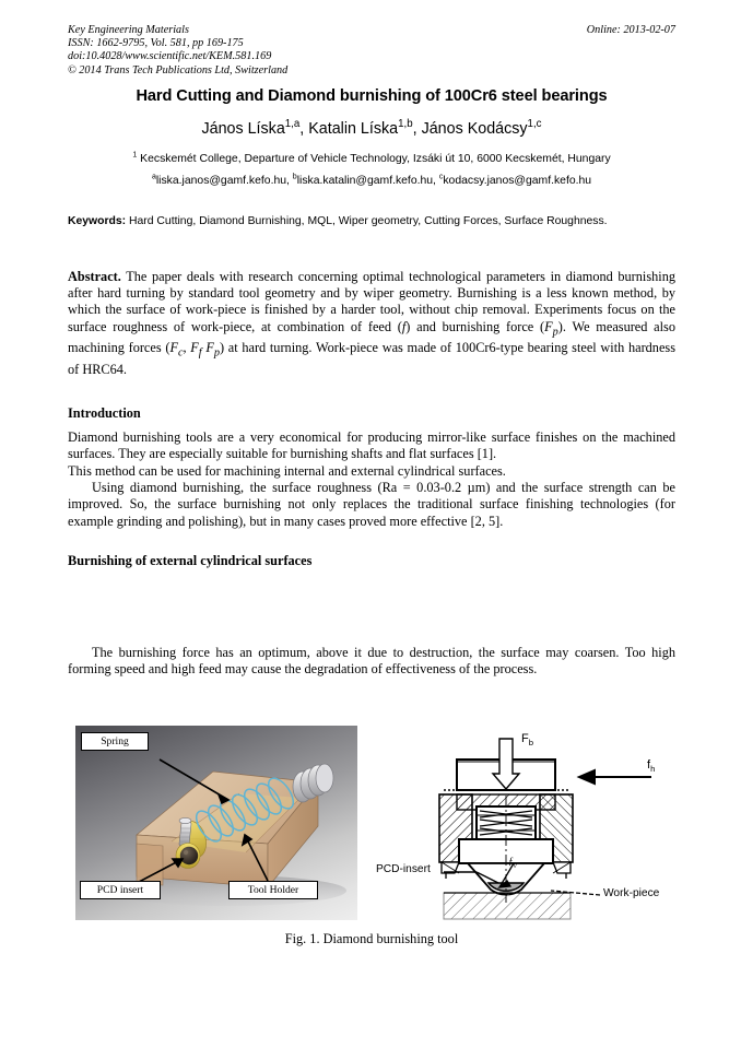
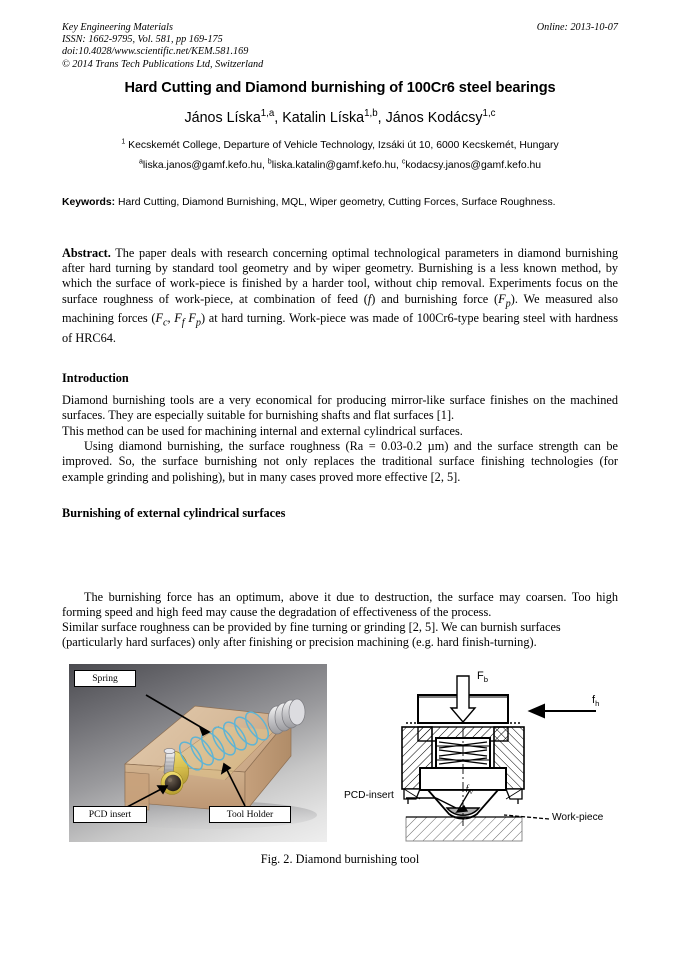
  Key Engineering Materials
  ISSN: 1662-9795, Vol. 581, pp 169-175
  doi:10.4028/www.scientific.net/KEM.581.169
  © 2014 Trans Tech Publications Ltd, Switzerland
- Online: 2013-02-07
+ Online: 2013-10-07
  Hard Cutting and Diamond burnishing of 100Cr6 steel bearings
  János Líska1,a, Katalin Líska1,b, János Kodácsy1,c
  Kecskemét College, Departure of Vehicle Technology, Izsáki út 10, 6000 Kecskemét, Hungary
  liska.janos@gamf.kefo.hu, liska.katalin@gamf.kefo.hu, kodacsy.janos@gamf.kefo.hu
  Keywords: Hard Cutting, Diamond Burnishing, MQL, Wiper geometry, Cutting Forces, Surface Roughness.
  Abstract. The paper deals with research concerning optimal technological parameters in diamond burnishing after hard turning by standard tool geometry and by wiper geometry. Burnishing is a less known method, by which the surface of work-piece is finished by a harder tool, without chip removal. Experiments focus on the surface roughness of work-piece, at combination of feed (f) and burnishing force (Fp). We measured also machining forces (Fc, Ff Fp) at hard turning. Work-piece was made of 100Cr6-type bearing steel with hardness of HRC64.
  Introduction
  Diamond burnishing tools are a very economical for producing mirror-like surface finishes on the machined surfaces. They are especially suitable for burnishing shafts and flat surfaces [1].
  This method can be used for machining internal and external cylindrical surfaces.
  Using diamond burnishing, the surface roughness (Ra = 0.03-0.2 µm) and the surface strength can be improved. So, the surface burnishing not only replaces the traditional surface finishing technologies (for example grinding and polishing), but in many cases proved more effective [2, 5].
  Burnishing of external cylindrical surfaces
  The burnishing force has an optimum, above it due to destruction, the surface may coarsen. Too high forming speed and high feed may cause the degradation of effectiveness of the process.
+ Similar surface roughness can be provided by fine turning or grinding [2, 5]. We can burnish surfaces (particularly hard surfaces) only after finishing or precision machining (e.g. hard finish-turning).
  Spring
  PCD insert
  Tool Holder
  Fb
  fh
  PCD-insert
  Work-piece
- Fig. 1. Diamond burnishing tool
+ Fig. 2. Diamond burnishing tool
